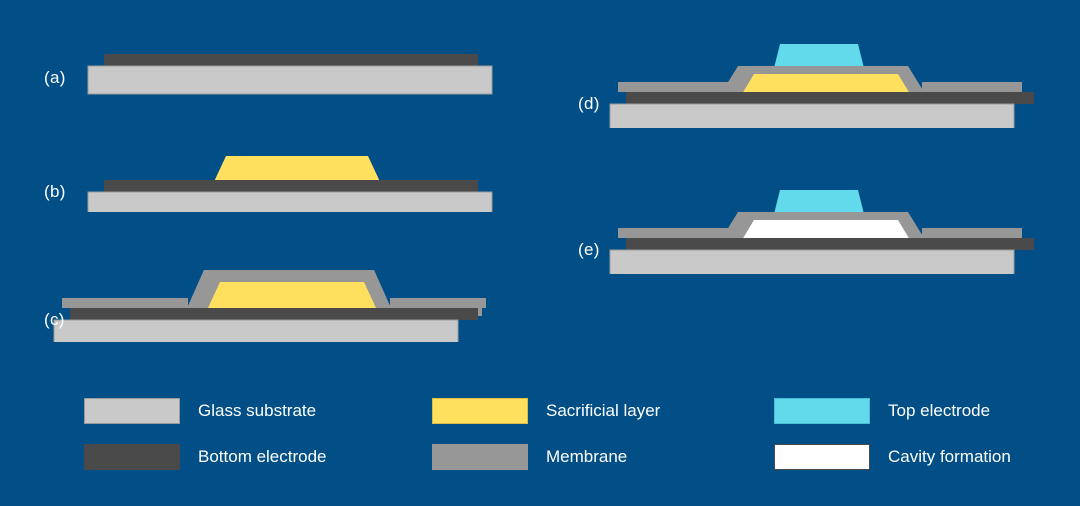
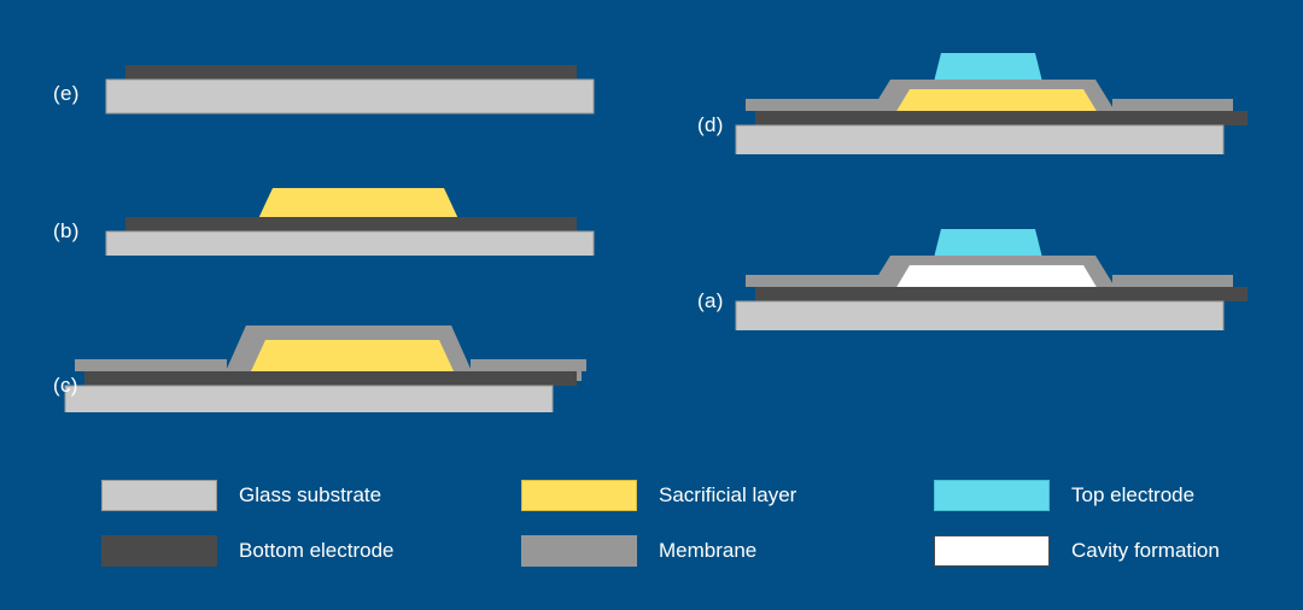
- (a)
+ (e)
  (b)
  (c)
  (d)
- (e)
+ (a)
  Glass substrate
  Bottom electrode
  Sacrificial layer
  Membrane
  Top electrode
  Cavity formation
